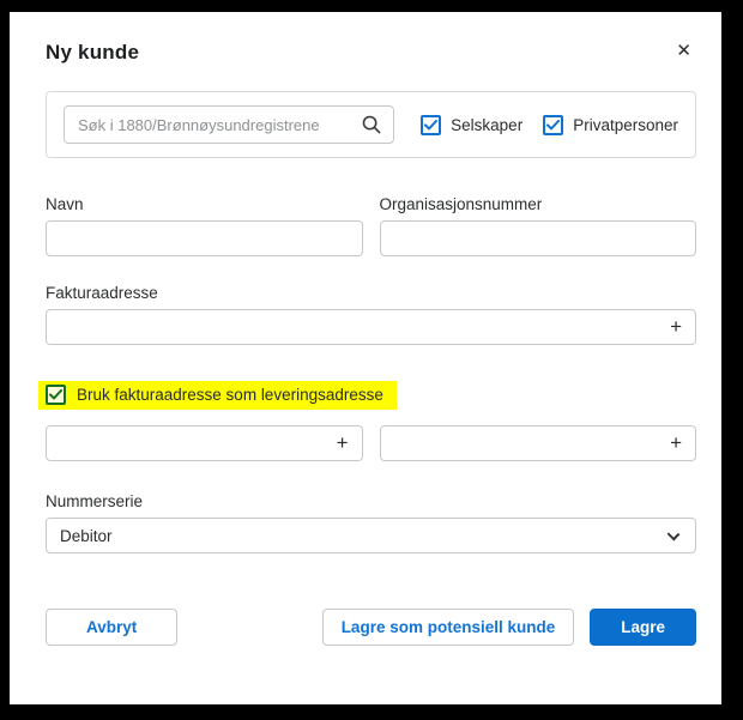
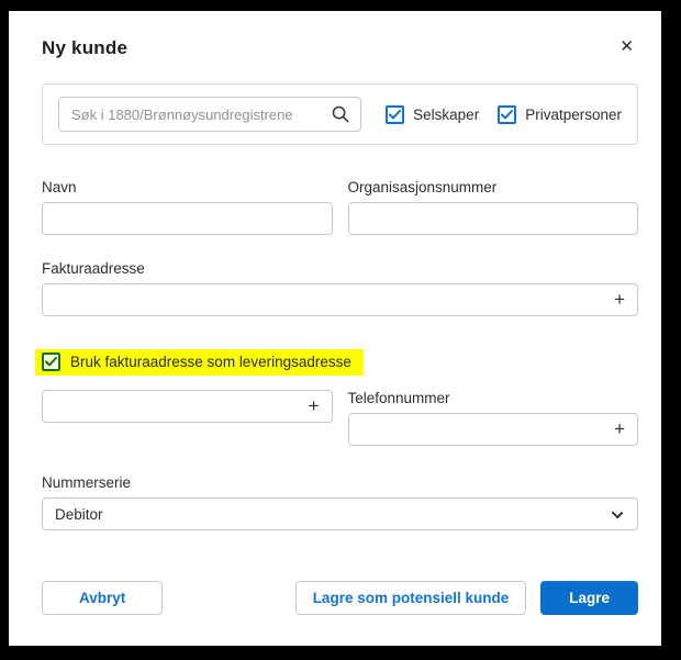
  Ny kunde
  ✕
  Søk i 1880/Brønnøysundregistrene
  Selskaper
  Privatpersoner
  Navn
  Organisasjonsnummer
  Fakturaadresse
  +
  Bruk fakturaadresse som leveringsadresse
  +
+ Telefonnummer
  +
  Nummerserie
  Debitor
  Avbryt
  Lagre som potensiell kunde
  Lagre
